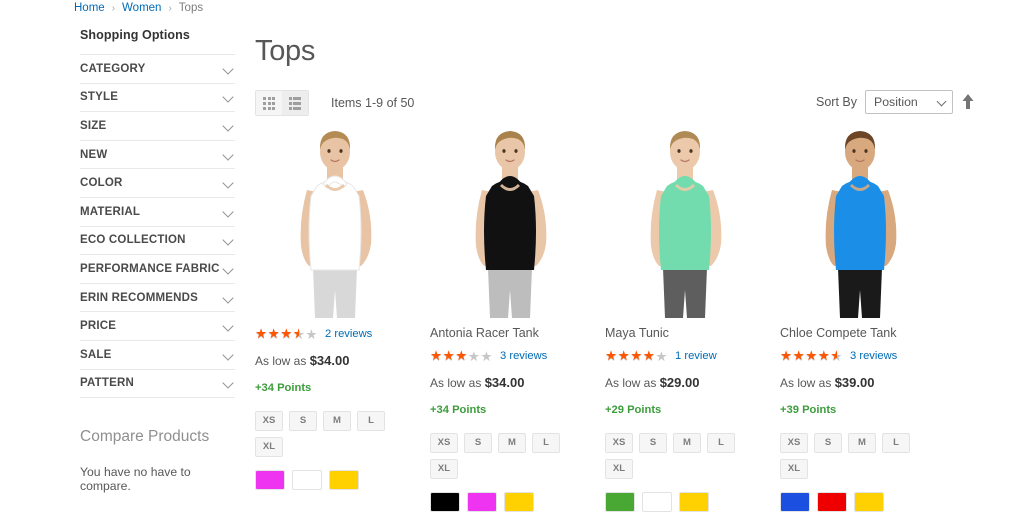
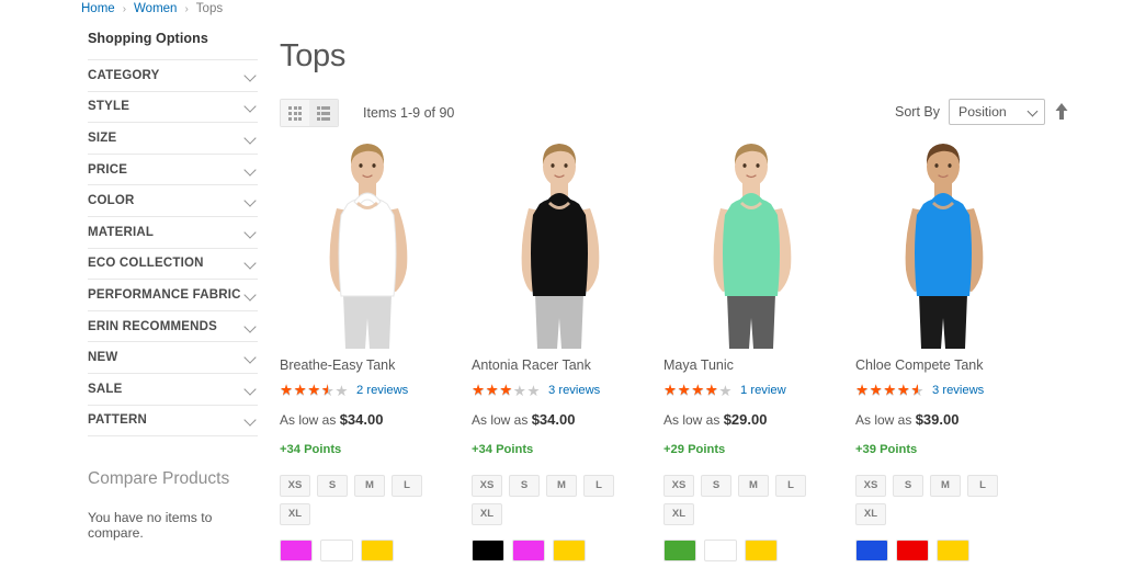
  Home
  ›
  Women
  ›
  Tops
  Shopping Options
  CATEGORY
  STYLE
  SIZE
- NEW
+ PRICE
  COLOR
  MATERIAL
  ECO COLLECTION
  PERFORMANCE FABRIC
  ERIN RECOMMENDS
- PRICE
+ NEW
  SALE
  PATTERN
  Compare Products
- You have no have to compare.
+ You have no items to compare.
  Tops
- Items 1-9 of 50
+ Items 1-9 of 90
  Sort By
  Position
+ Breathe-Easy Tank
  ★★★★★
  2 reviews
  As low as $34.00
  +34 Points
  XS
  S
  M
  L
  XL
  Antonia Racer Tank
  ★★★★★
  3 reviews
  As low as $34.00
  +34 Points
  XS
  S
  M
  L
  XL
  Maya Tunic
  ★★★★★
  ★★★★
  1 review
  As low as $29.00
  +29 Points
  XS
  S
  M
  L
  XL
  Chloe Compete Tank
  ★★★★★
  ★★★★
  3 reviews
  As low as $39.00
  +39 Points
  XS
  S
  M
  L
  XL
